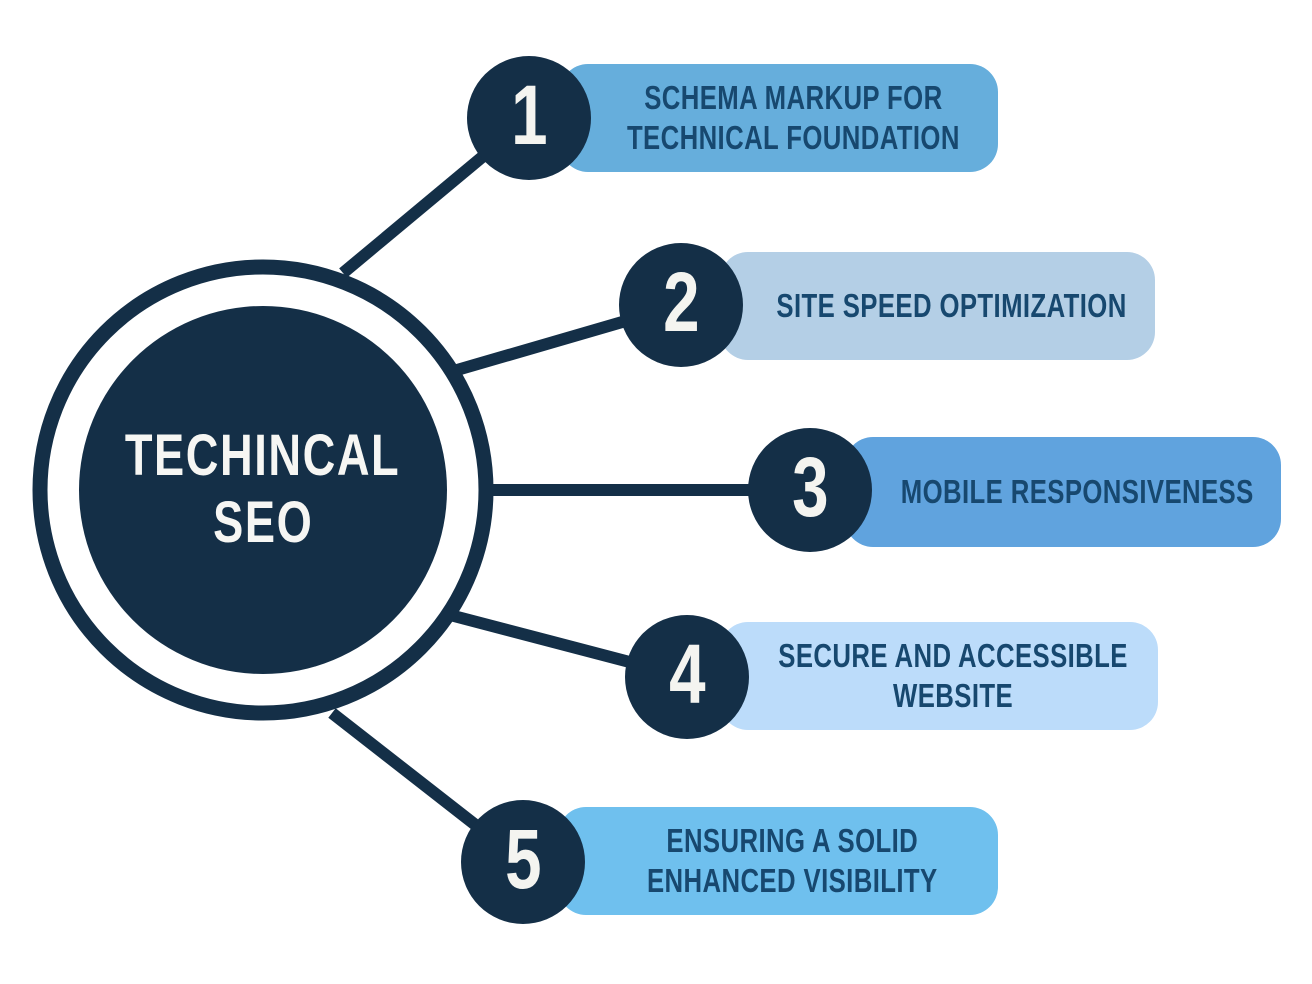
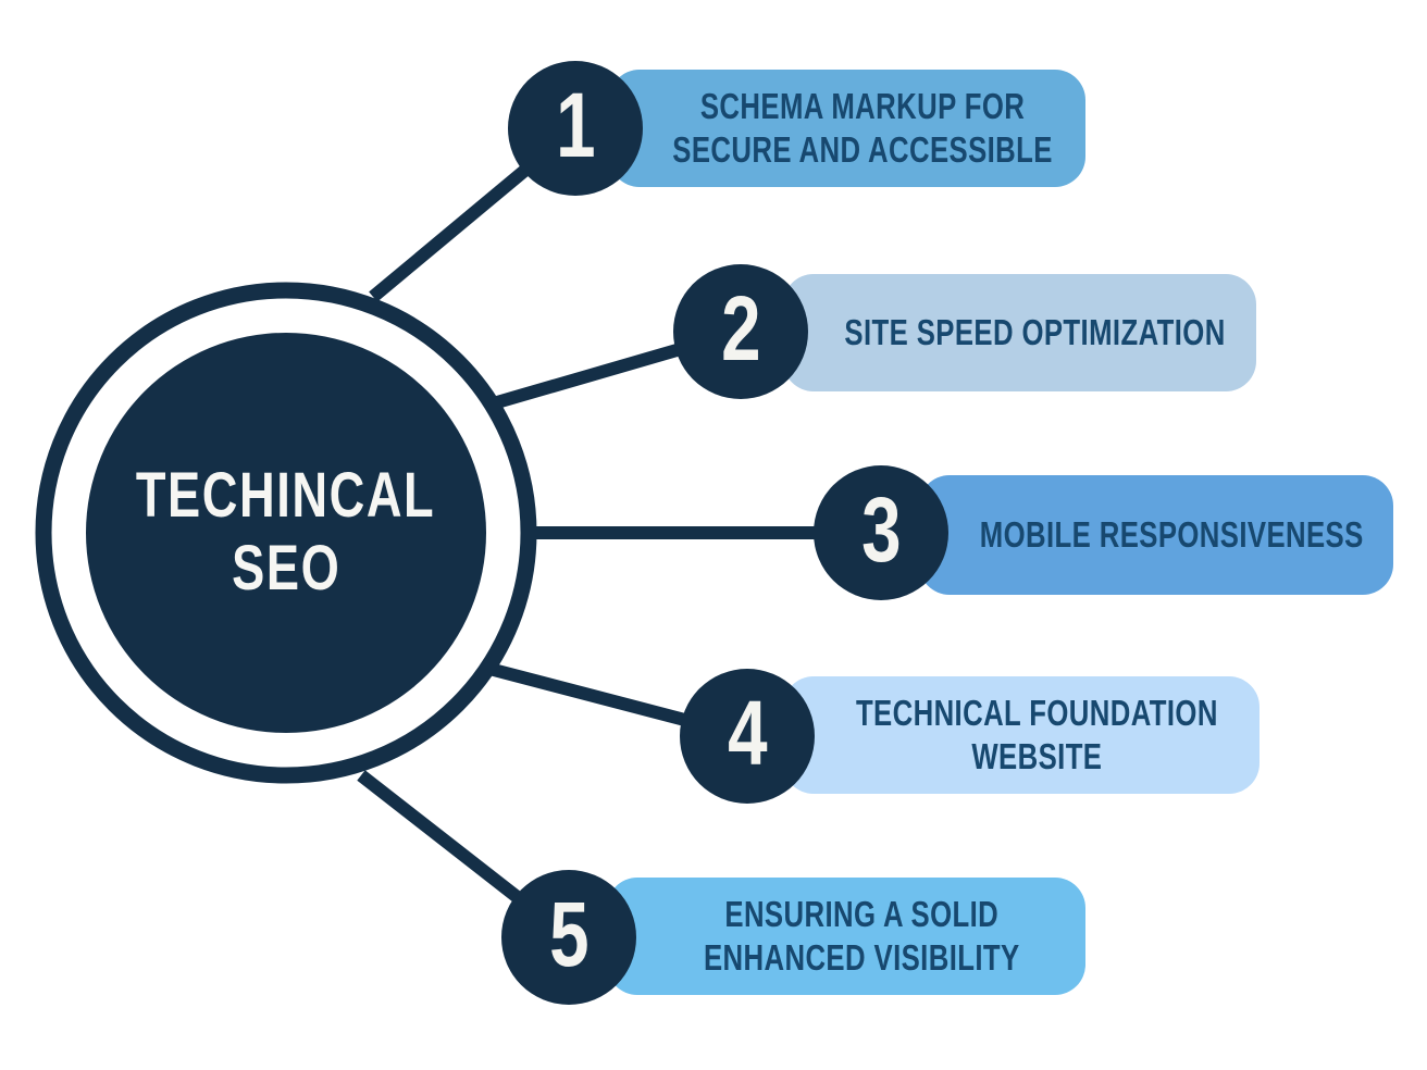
  SCHEMA MARKUP FOR
- TECHNICAL FOUNDATION
+ SECURE AND ACCESSIBLE
  SITE SPEED OPTIMIZATION
  MOBILE RESPONSIVENESS
- SECURE AND ACCESSIBLE
+ TECHNICAL FOUNDATION
  WEBSITE
  ENSURING A SOLID
  ENHANCED VISIBILITY
  1
  2
  3
  4
  5
  TECHINCAL
  SEO
